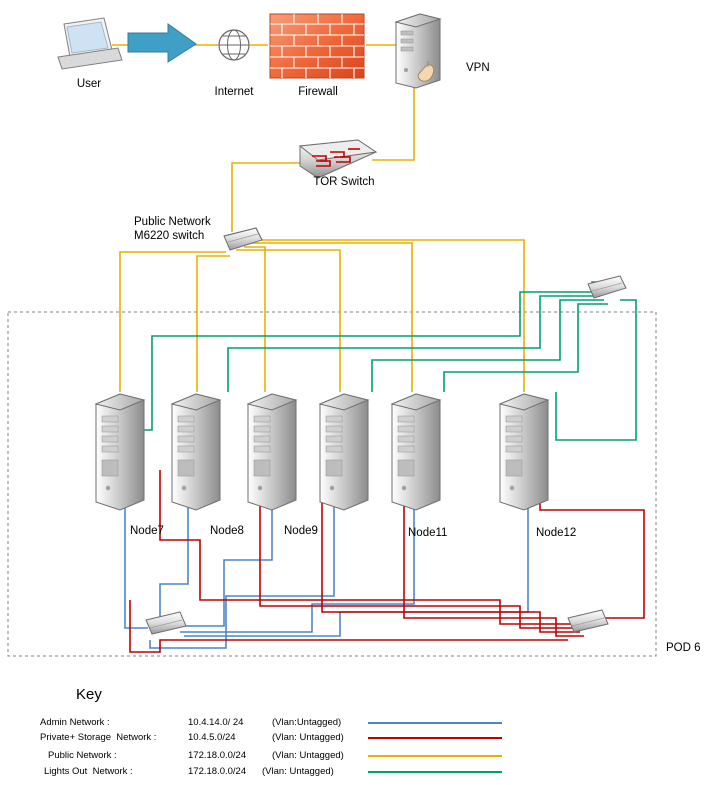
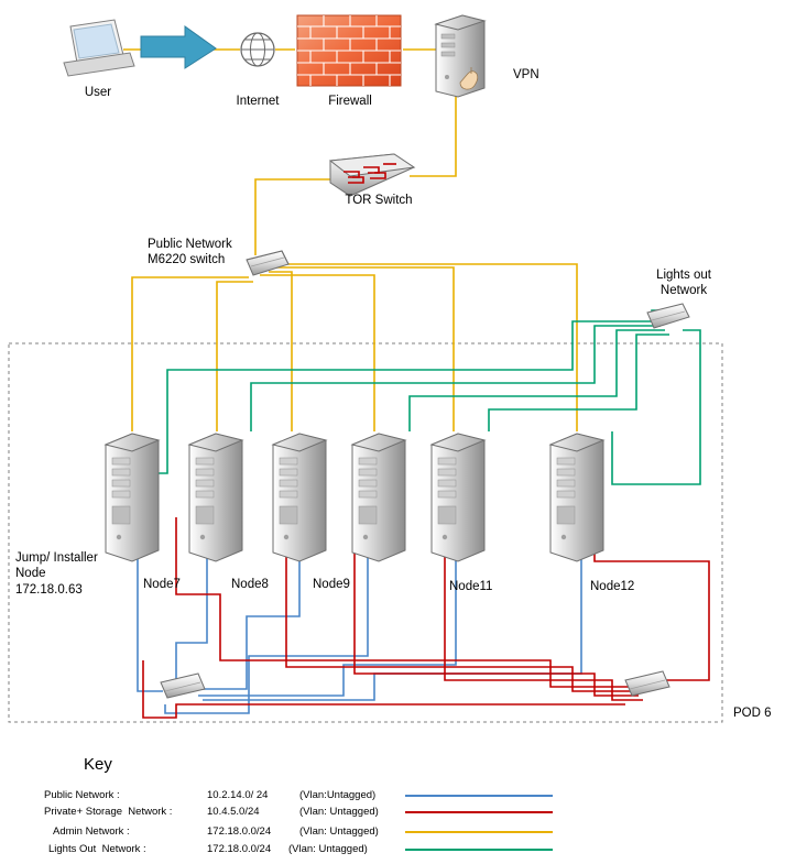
  User
  Internet
  Firewall
  VPN
  TOR Switch
  Public Network
  M6220 switch
+ Lights out
+ Network
+ Jump/ Installer
+ Node
+ 172.18.0.63
  Node7
  Node8
  Node9
  Node11
  Node12
  POD 6
  Key
- Admin Network :
+ Public Network :
- 10.4.14.0/ 24
+ 10.2.14.0/ 24
  (Vlan:Untagged)
  Private+ Storage Network :
  10.4.5.0/24
  (Vlan: Untagged)
- Public Network :
+ Admin Network :
  172.18.0.0/24
  (Vlan: Untagged)
  Lights Out Network :
  172.18.0.0/24
  (Vlan: Untagged)
